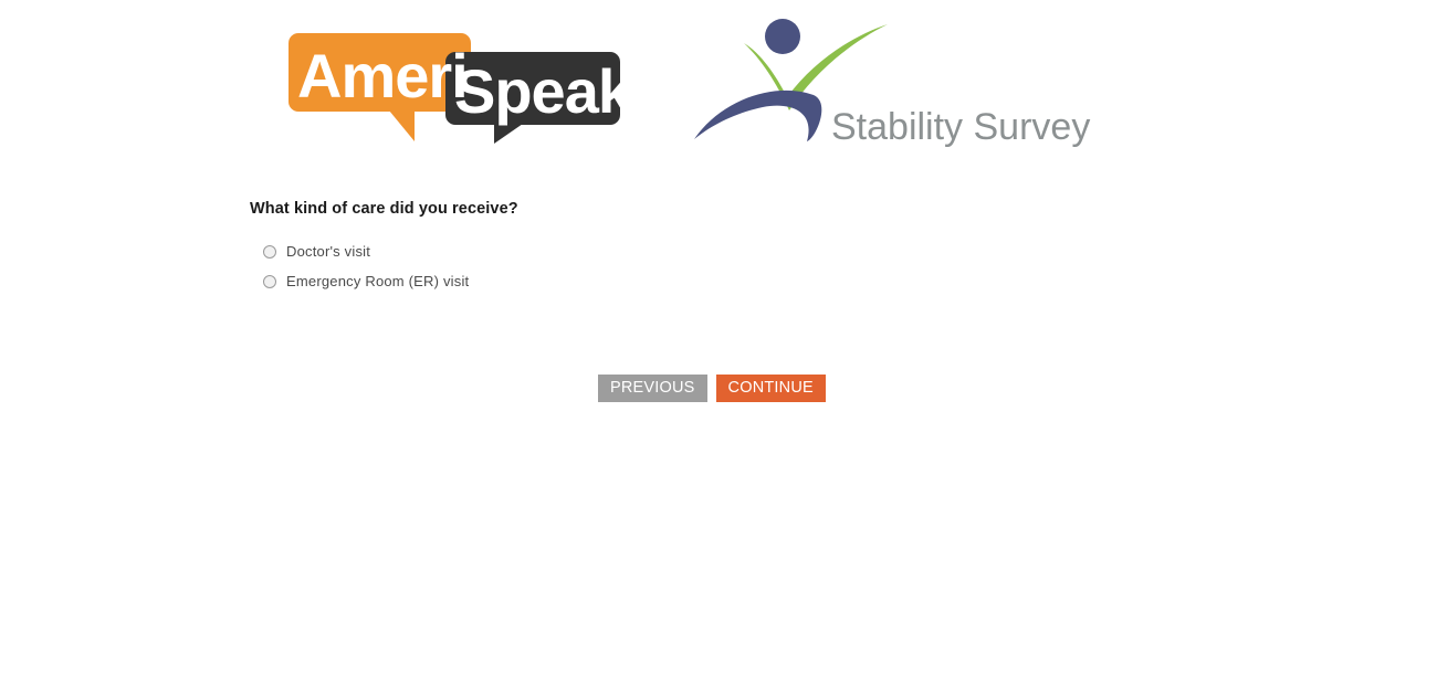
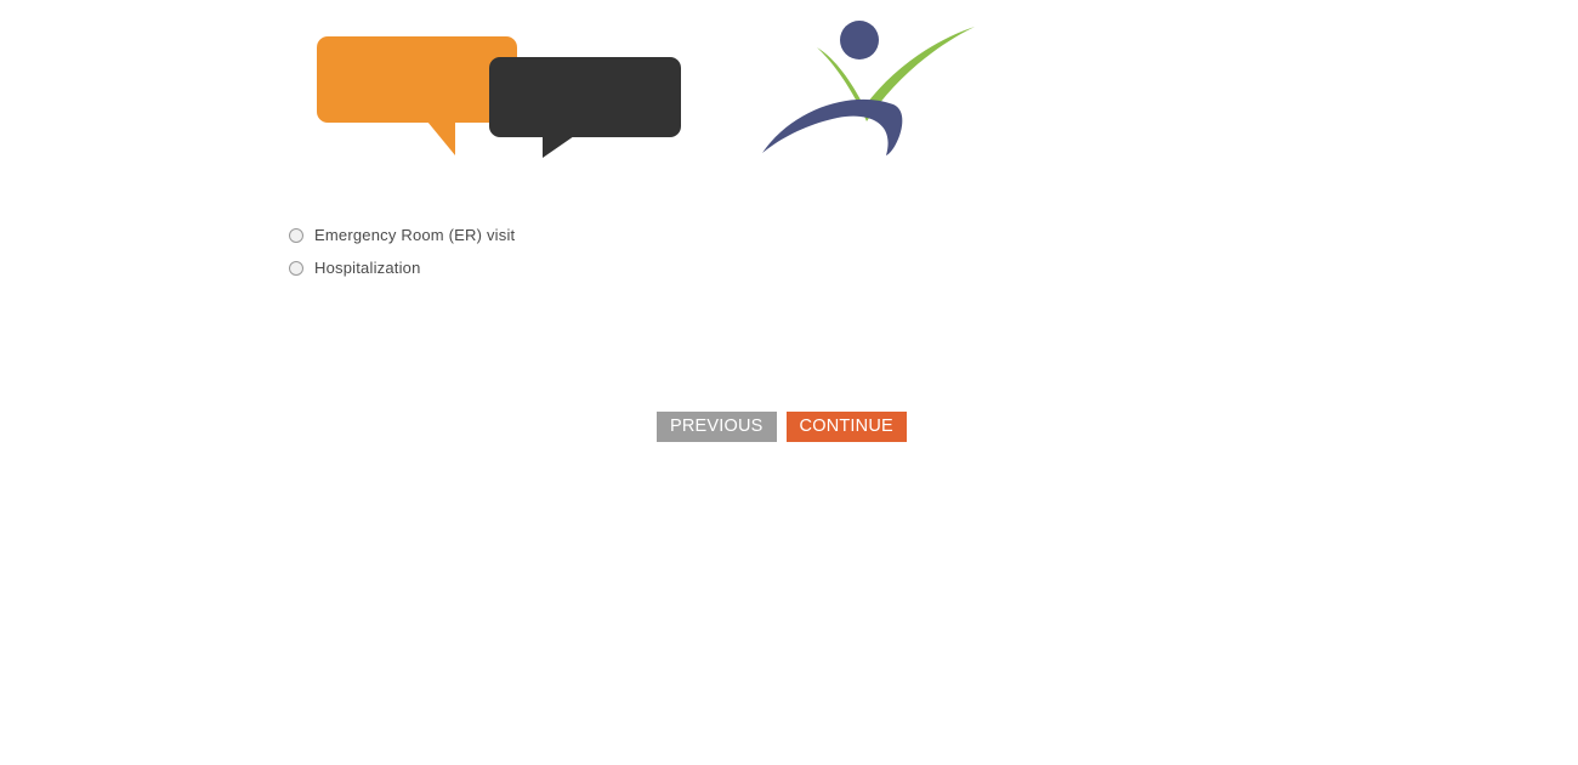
- Ameri
- Speak
- Stability Survey
- What kind of care did you receive?
- Doctor's visit
  Emergency Room (ER) visit
+ Hospitalization
  PREVIOUS
  CONTINUE
